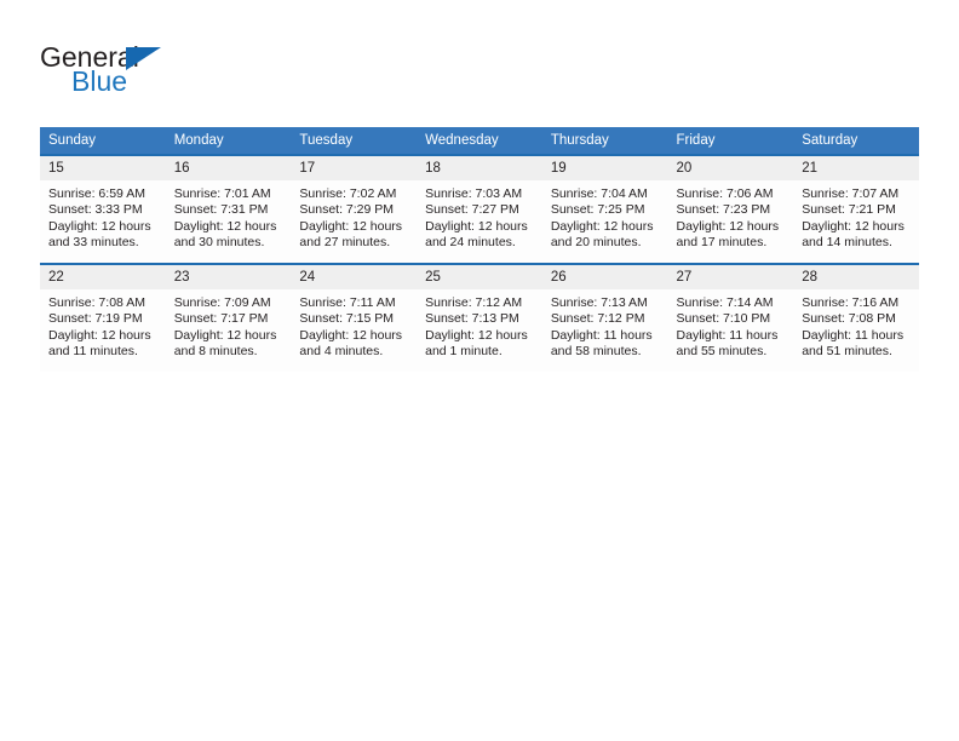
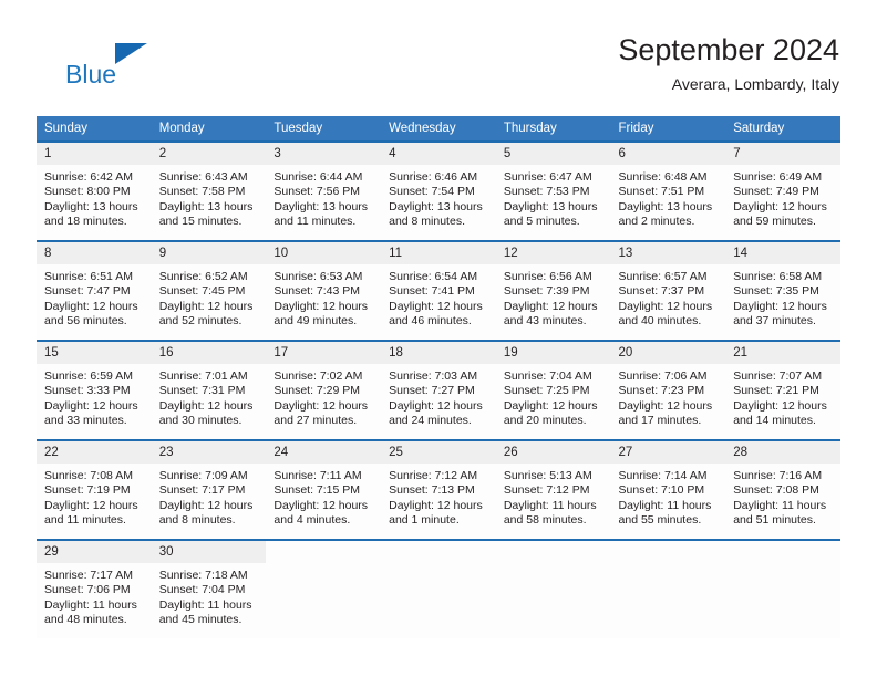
- General
  Blue
+ September 2024
+ Averara, Lombardy, Italy
  Sunday	Monday	Tuesday	Wednesday	Thursday	Friday	Saturday
+ 1Sunrise: 6:42 AMSunset: 8:00 PMDaylight: 13 hoursand 18 minutes.	2Sunrise: 6:43 AMSunset: 7:58 PMDaylight: 13 hoursand 15 minutes.	3Sunrise: 6:44 AMSunset: 7:56 PMDaylight: 13 hoursand 11 minutes.	4Sunrise: 6:46 AMSunset: 7:54 PMDaylight: 13 hoursand 8 minutes.	5Sunrise: 6:47 AMSunset: 7:53 PMDaylight: 13 hoursand 5 minutes.	6Sunrise: 6:48 AMSunset: 7:51 PMDaylight: 13 hoursand 2 minutes.	7Sunrise: 6:49 AMSunset: 7:49 PMDaylight: 12 hoursand 59 minutes.
+ 8Sunrise: 6:51 AMSunset: 7:47 PMDaylight: 12 hoursand 56 minutes.	9Sunrise: 6:52 AMSunset: 7:45 PMDaylight: 12 hoursand 52 minutes.	10Sunrise: 6:53 AMSunset: 7:43 PMDaylight: 12 hoursand 49 minutes.	11Sunrise: 6:54 AMSunset: 7:41 PMDaylight: 12 hoursand 46 minutes.	12Sunrise: 6:56 AMSunset: 7:39 PMDaylight: 12 hoursand 43 minutes.	13Sunrise: 6:57 AMSunset: 7:37 PMDaylight: 12 hoursand 40 minutes.	14Sunrise: 6:58 AMSunset: 7:35 PMDaylight: 12 hoursand 37 minutes.
  15Sunrise: 6:59 AMSunset: 3:33 PMDaylight: 12 hoursand 33 minutes.	16Sunrise: 7:01 AMSunset: 7:31 PMDaylight: 12 hoursand 30 minutes.	17Sunrise: 7:02 AMSunset: 7:29 PMDaylight: 12 hoursand 27 minutes.	18Sunrise: 7:03 AMSunset: 7:27 PMDaylight: 12 hoursand 24 minutes.	19Sunrise: 7:04 AMSunset: 7:25 PMDaylight: 12 hoursand 20 minutes.	20Sunrise: 7:06 AMSunset: 7:23 PMDaylight: 12 hoursand 17 minutes.	21Sunrise: 7:07 AMSunset: 7:21 PMDaylight: 12 hoursand 14 minutes.
- 22Sunrise: 7:08 AMSunset: 7:19 PMDaylight: 12 hoursand 11 minutes.	23Sunrise: 7:09 AMSunset: 7:17 PMDaylight: 12 hoursand 8 minutes.	24Sunrise: 7:11 AMSunset: 7:15 PMDaylight: 12 hoursand 4 minutes.	25Sunrise: 7:12 AMSunset: 7:13 PMDaylight: 12 hoursand 1 minute.	26Sunrise: 7:13 AMSunset: 7:12 PMDaylight: 11 hoursand 58 minutes.	27Sunrise: 7:14 AMSunset: 7:10 PMDaylight: 11 hoursand 55 minutes.	28Sunrise: 7:16 AMSunset: 7:08 PMDaylight: 11 hoursand 51 minutes.
+ 22Sunrise: 7:08 AMSunset: 7:19 PMDaylight: 12 hoursand 11 minutes.	23Sunrise: 7:09 AMSunset: 7:17 PMDaylight: 12 hoursand 8 minutes.	24Sunrise: 7:11 AMSunset: 7:15 PMDaylight: 12 hoursand 4 minutes.	25Sunrise: 7:12 AMSunset: 7:13 PMDaylight: 12 hoursand 1 minute.	26Sunrise: 5:13 AMSunset: 7:12 PMDaylight: 11 hoursand 58 minutes.	27Sunrise: 7:14 AMSunset: 7:10 PMDaylight: 11 hoursand 55 minutes.	28Sunrise: 7:16 AMSunset: 7:08 PMDaylight: 11 hoursand 51 minutes.
+ 29Sunrise: 7:17 AMSunset: 7:06 PMDaylight: 11 hoursand 48 minutes.	30Sunrise: 7:18 AMSunset: 7:04 PMDaylight: 11 hoursand 45 minutes.
